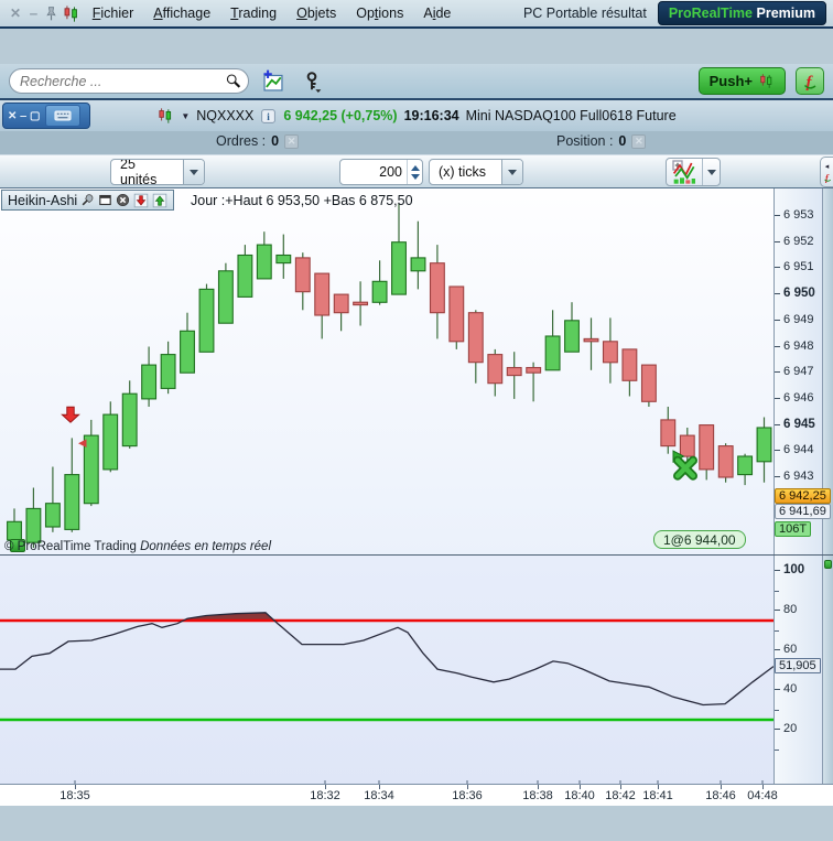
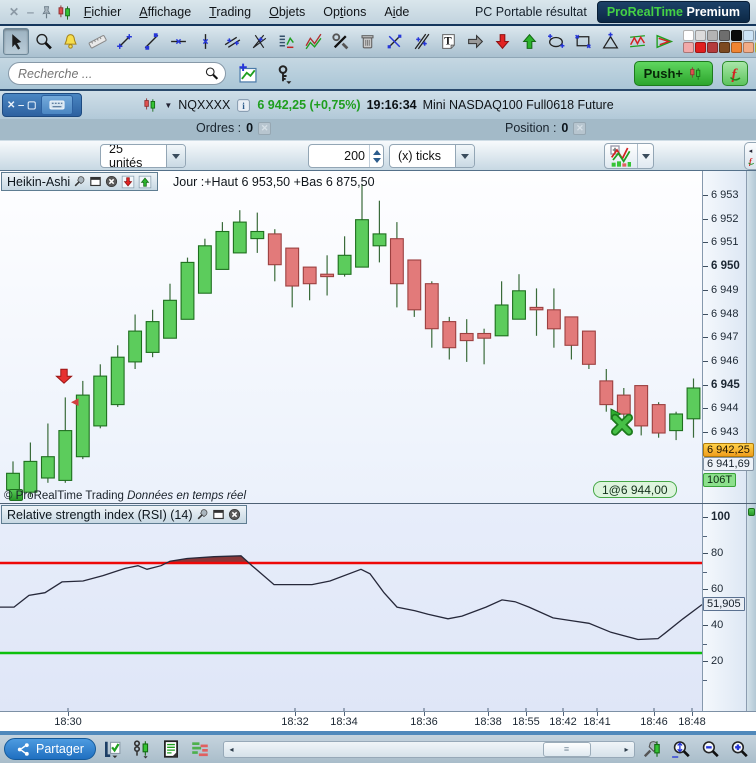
  ✕
  ‒
  Fichier
  Affichage
  Trading
  Objets
  Options
  Aide
  PC Portable résultat
  ProRealTime Premium
+ T
  Recherche ...
  Push+
  f
  ✕
  ‒
  ▢
  ▼
  NQXXXX
  i
  6 942,25 (+0,75%)
  19:16:34
  Mini NASDAQ100 Full0618 Future
  Ordres :
  0
  ✕
  Position :
  0
  ✕
  25 unités
  200
  (x) ticks
  f
  Heikin-Ashi
  Jour :+Haut 6 953,50 +Bas 6 875,50
  © ProRealTime Trading Données en temps réel
  1@6 944,00
  6 953
  6 952
  6 951
  6 950
  6 949
  6 948
  6 947
  6 946
  6 945
  6 944
  6 943
  6 942,25
  6 941,69
  106T
+ Relative strength index (RSI) (14)
  100
  80
  60
  40
  20
  51,905
- 18:35
+ 18:30
  18:32
  18:34
  18:36
  18:38
- 18:40
+ 18:55
  18:42
  18:41
  18:46
- 04:48
+ 18:48
+ Partager
+ ◂
+ ≡
+ ▸
